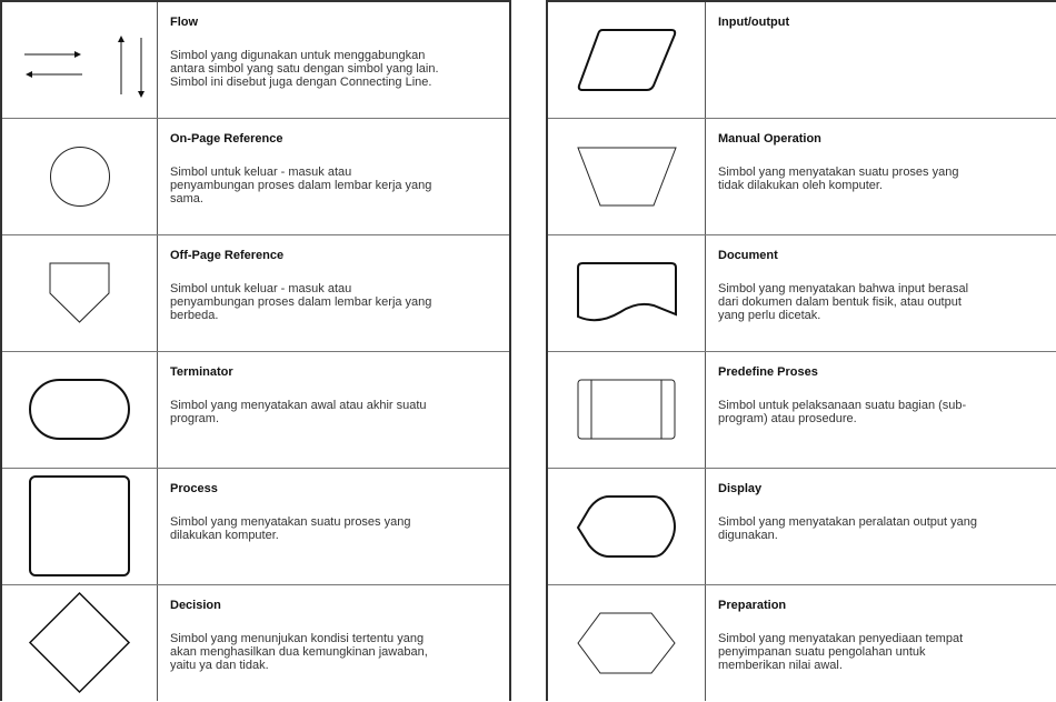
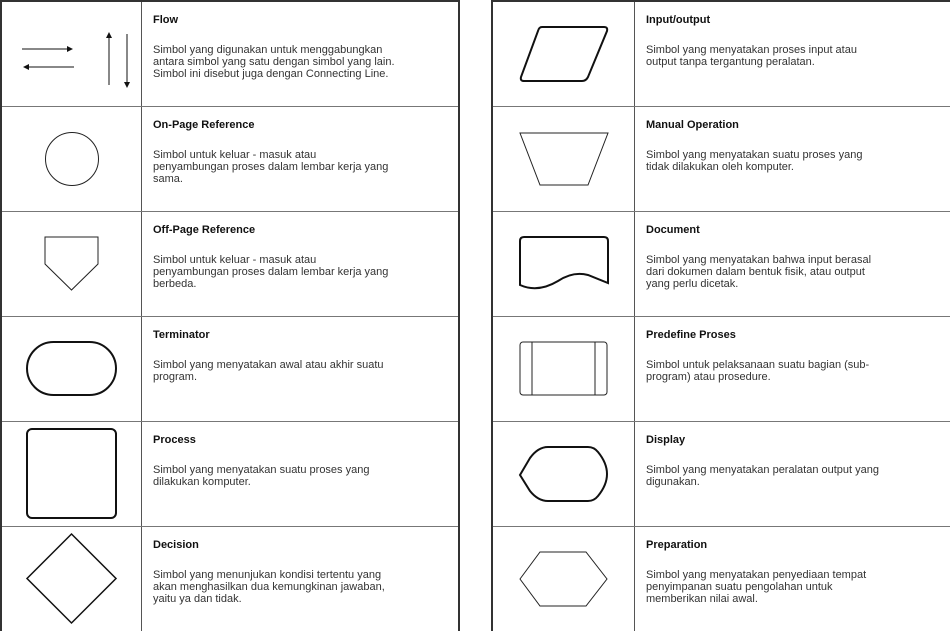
  Flow
  Simbol yang digunakan untuk menggabungkan
  antara simbol yang satu dengan simbol yang lain.
  Simbol ini disebut juga dengan Connecting Line.
  On-Page Reference
  Simbol untuk keluar - masuk atau
  penyambungan proses dalam lembar kerja yang
  sama.
  Off-Page Reference
  Simbol untuk keluar - masuk atau
  penyambungan proses dalam lembar kerja yang
  berbeda.
  Terminator
  Simbol yang menyatakan awal atau akhir suatu
  program.
  Process
  Simbol yang menyatakan suatu proses yang
  dilakukan komputer.
  Decision
  Simbol yang menunjukan kondisi tertentu yang
  akan menghasilkan dua kemungkinan jawaban,
  yaitu ya dan tidak.
  Input/output
+ Simbol yang menyatakan proses input atau
+ output tanpa tergantung peralatan.
  Manual Operation
  Simbol yang menyatakan suatu proses yang
  tidak dilakukan oleh komputer.
  Document
  Simbol yang menyatakan bahwa input berasal
  dari dokumen dalam bentuk fisik, atau output
  yang perlu dicetak.
  Predefine Proses
  Simbol untuk pelaksanaan suatu bagian (sub-
  program) atau prosedure.
  Display
  Simbol yang menyatakan peralatan output yang
  digunakan.
  Preparation
  Simbol yang menyatakan penyediaan tempat
  penyimpanan suatu pengolahan untuk
  memberikan nilai awal.
